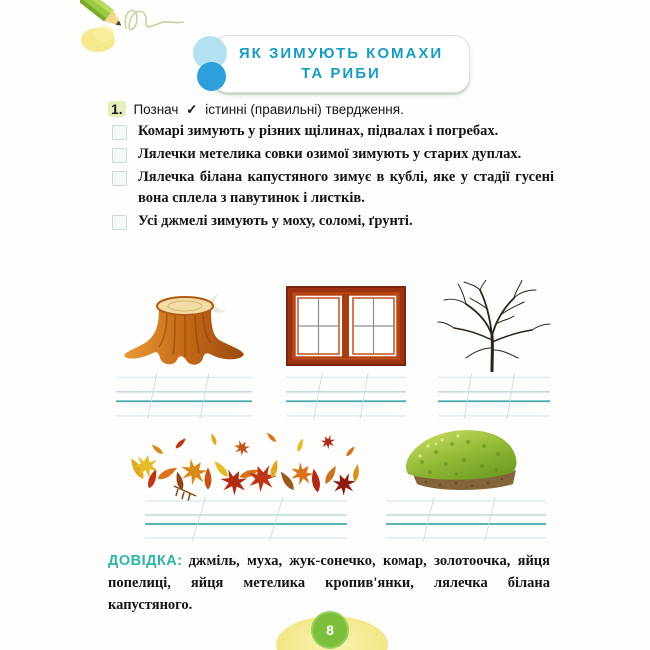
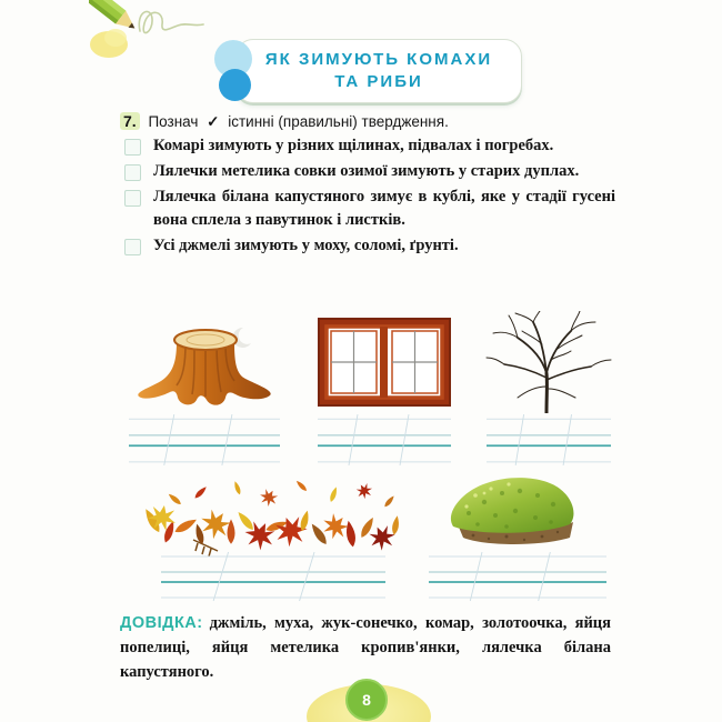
  ЯК ЗИМУЮТЬ КОМАХИ
  ТА РИБИ
- 1. Познач ✓ істинні (правильні) твердження.
+ 7. Познач ✓ істинні (правильні) твердження.
  Комарі зимують у різних щілинах, підвалах і погребах.
  Лялечки метелика совки озимої зимують у старих дуплах.
  Лялечка білана капустяного зимує в кублі, яке у стадії гусені вона сплела з павутинок і листків.
  Усі джмелі зимують у моху, соломі, ґрунті.
  ДОВІДКА: джміль, муха, жук-сонечко, комар, золотоочка, яйця попелиці, яйця метелика кропив'янки, лялечка білана капустяного.
  8
